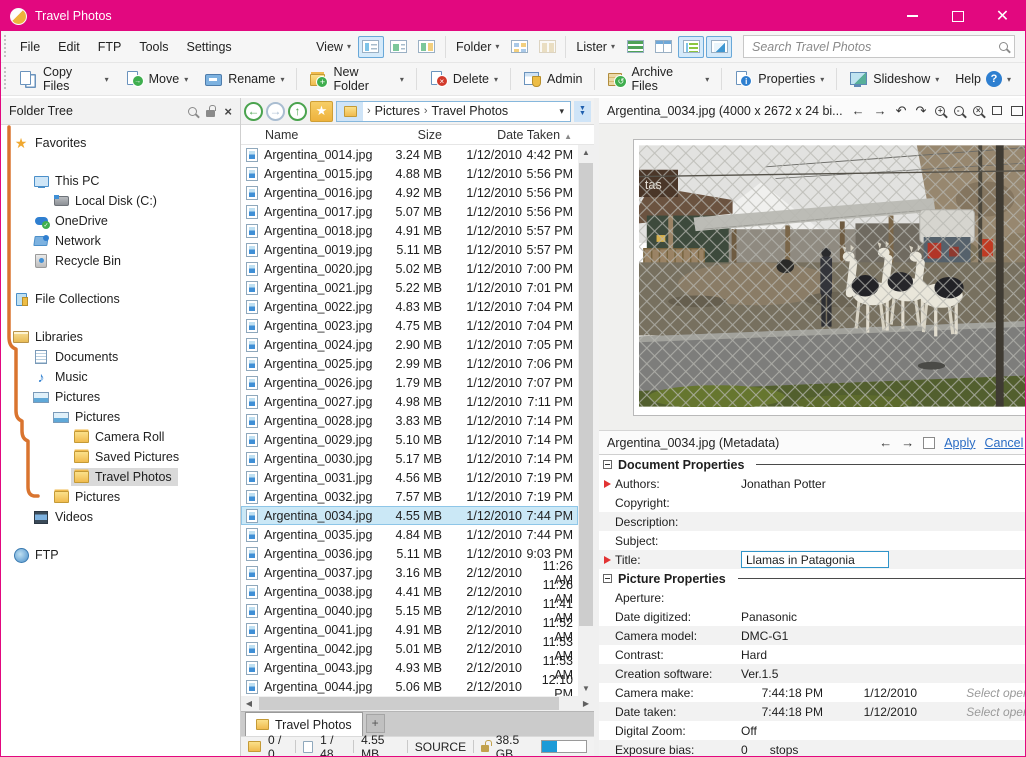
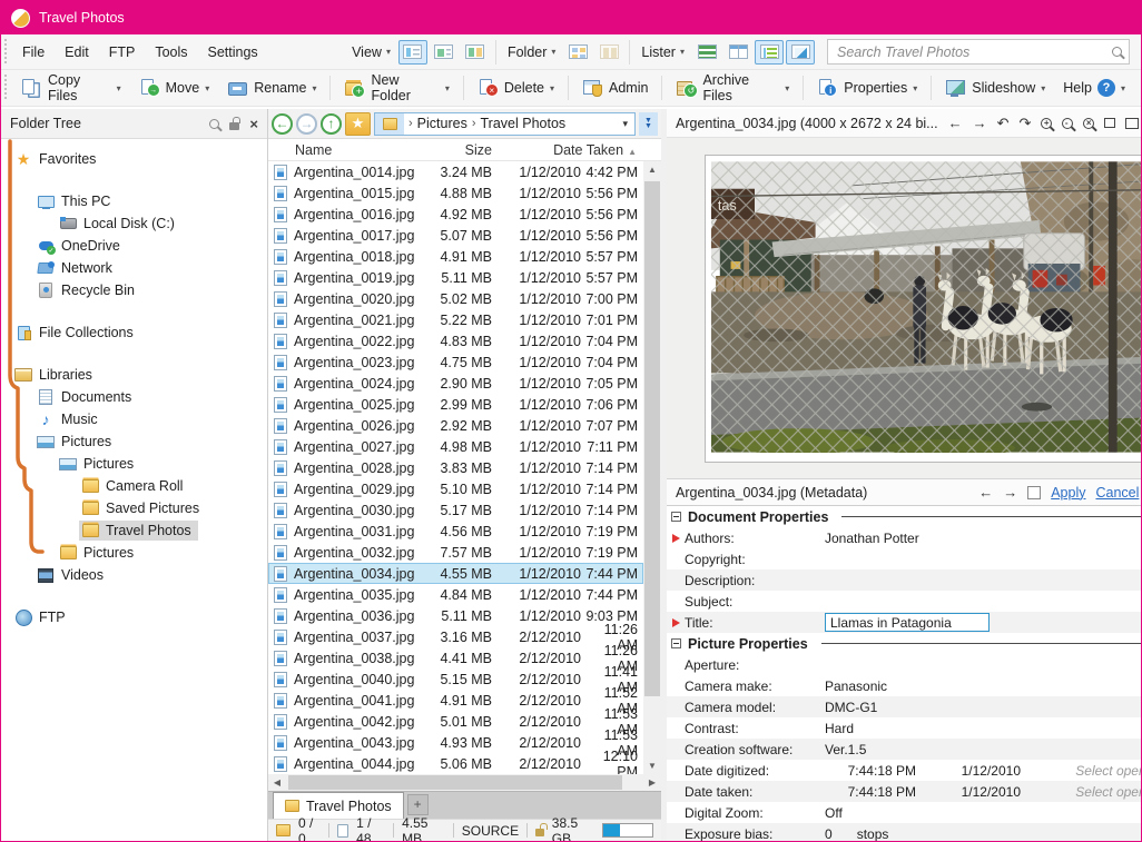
  Travel Photos
- ✕
  File
  Edit
  FTP
  Tools
  Settings
  View
  ▾
  Folder
  ▾
  Lister
  ▾
  Search Travel Photos
  Copy Files
  ▾
  Move
  ▾
  Rename
  ▾
  New Folder
  ▾
  Delete
  ▾
  Admin
  Archive Files
  ▾
  Properties
  ▾
  Slideshow
  ▾
  Help
  ▾
  Folder Tree
  ×
  Favorites
  This PC
  Local Disk (C:)
  OneDrive
  Network
  Recycle Bin
  File Collections
  Libraries
  Documents
  Music
  Pictures
  Pictures
  Camera Roll
  Saved Pictures
  Travel Photos
  Pictures
  Videos
  FTP
  ←
  →
  ↑
  ★
  ›
  Pictures
  ›
  Travel Photos
  ▾
  Name
  Size
  Date Taken ▲
  Argentina_0014.jpg
  3.24 MB
  1/12/2010
  4:42 PM
  Argentina_0015.jpg
  4.88 MB
  1/12/2010
  5:56 PM
  Argentina_0016.jpg
  4.92 MB
  1/12/2010
  5:56 PM
  Argentina_0017.jpg
  5.07 MB
  1/12/2010
  5:56 PM
  Argentina_0018.jpg
  4.91 MB
  1/12/2010
  5:57 PM
  Argentina_0019.jpg
  5.11 MB
  1/12/2010
  5:57 PM
  Argentina_0020.jpg
  5.02 MB
  1/12/2010
  7:00 PM
  Argentina_0021.jpg
  5.22 MB
  1/12/2010
  7:01 PM
  Argentina_0022.jpg
  4.83 MB
  1/12/2010
  7:04 PM
  Argentina_0023.jpg
  4.75 MB
  1/12/2010
  7:04 PM
  Argentina_0024.jpg
  2.90 MB
  1/12/2010
  7:05 PM
  Argentina_0025.jpg
  2.99 MB
  1/12/2010
  7:06 PM
  Argentina_0026.jpg
- 1.79 MB
+ 2.92 MB
  1/12/2010
  7:07 PM
  Argentina_0027.jpg
  4.98 MB
  1/12/2010
  7:11 PM
  Argentina_0028.jpg
  3.83 MB
  1/12/2010
  7:14 PM
  Argentina_0029.jpg
  5.10 MB
  1/12/2010
  7:14 PM
  Argentina_0030.jpg
  5.17 MB
  1/12/2010
  7:14 PM
  Argentina_0031.jpg
  4.56 MB
  1/12/2010
  7:19 PM
  Argentina_0032.jpg
  7.57 MB
  1/12/2010
  7:19 PM
  Argentina_0034.jpg
  4.55 MB
  1/12/2010
  7:44 PM
  Argentina_0035.jpg
  4.84 MB
  1/12/2010
  7:44 PM
  Argentina_0036.jpg
  5.11 MB
  1/12/2010
  9:03 PM
  Argentina_0037.jpg
  3.16 MB
  2/12/2010
  11:26 AM
  Argentina_0038.jpg
  4.41 MB
  2/12/2010
  11:26 AM
  Argentina_0040.jpg
  5.15 MB
  2/12/2010
  11:41 AM
  Argentina_0041.jpg
  4.91 MB
  2/12/2010
  11:52 AM
  Argentina_0042.jpg
  5.01 MB
  2/12/2010
  11:53 AM
  Argentina_0043.jpg
  4.93 MB
  2/12/2010
  11:53 AM
  Argentina_0044.jpg
  5.06 MB
  2/12/2010
  12:10 PM
  ▲
  ▼
  ◀
  ▶
  Travel Photos
  +
  0 / 0
  1 / 48
  4.55 MB
  SOURCE
  38.5 GB
  Argentina_0034.jpg (4000 x 2672 x 24 bi...
  ←
  →
  ↶
  ↷
  +
  -
  ×
  Argentina_0034.jpg (Metadata)
  ←
  →
  Apply
  Cancel
  Document Properties
  Authors:
  Jonathan Potter
  Copyright:
  Description:
  Subject:
  Title:
  Llamas in Patagonia
  Picture Properties
  Aperture:
- Date digitized:
+ Camera make:
  Panasonic
  Camera model:
  DMC-G1
  Contrast:
  Hard
  Creation software:
  Ver.1.5
- Camera make:
+ Date digitized:
  7:44:18 PM
  1/12/2010
  Date taken:
  7:44:18 PM
  1/12/2010
  Digital Zoom:
  Off
  Exposure bias:
  0
  stops
